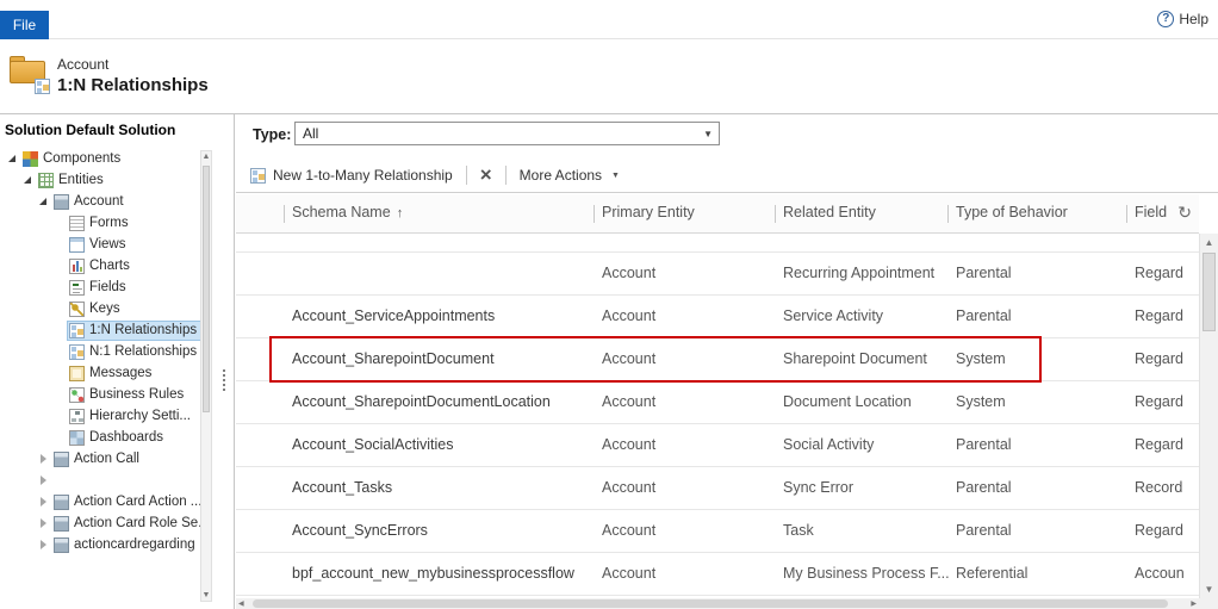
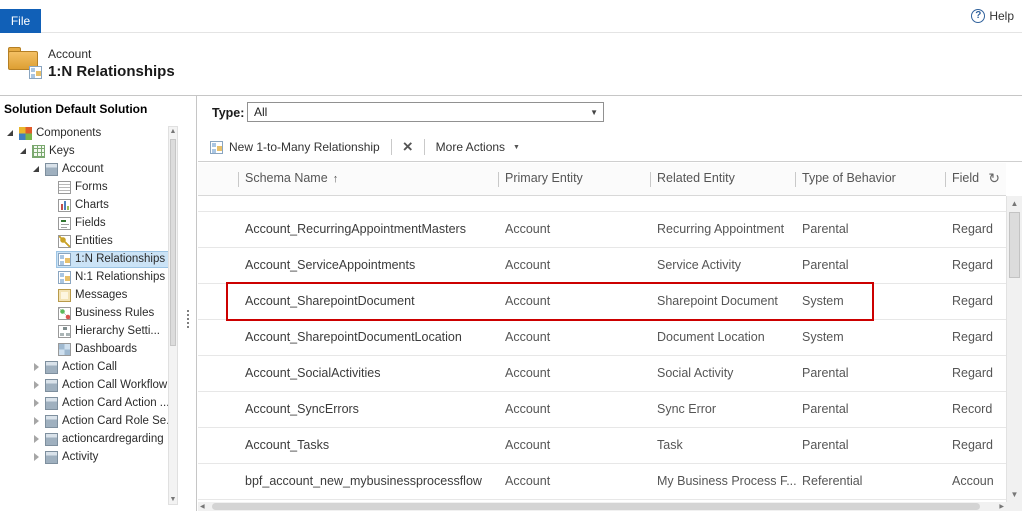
  File
  ?
  Help
  Account
  1:N Relationships
  Solution Default Solution
  Components
- Entities
+ Keys
  Account
  Forms
- Views
  Charts
  Fields
- Keys
+ Entities
  1:N Relationships
  N:1 Relationships
  Messages
  Business Rules
  Hierarchy Setti...
  Dashboards
  Action Call
+ Action Call Workflow
  Action Card Action ..
  Action Card Role Se
  actioncardregarding
+ Activity
  Type:
  All
  ▼
  New 1-to-Many Relationship
  ×
  More Actions
  Schema Name ↑
  Primary Entity
  Related Entity
  Type of Behavior
  Field
  ↻
+ Account_RecurringAppointmentMasters
  Account
  Recurring Appointment
  Parental
  Regard
  Account_ServiceAppointments
  Account
  Service Activity
  Parental
  Regard
  Account_SharepointDocument
  Account
  Sharepoint Document
  System
  Regard
  Account_SharepointDocumentLocation
  Account
  Document Location
  System
  Regard
  Account_SocialActivities
  Account
  Social Activity
  Parental
  Regard
- Account_Tasks
+ Account_SyncErrors
  Account
  Sync Error
  Parental
  Record
- Account_SyncErrors
+ Account_Tasks
  Account
  Task
  Parental
  Regard
  bpf_account_new_mybusinessprocessflow
  Account
  My Business Process F...
  Referential
  Accoun
  ▲
  ▼
